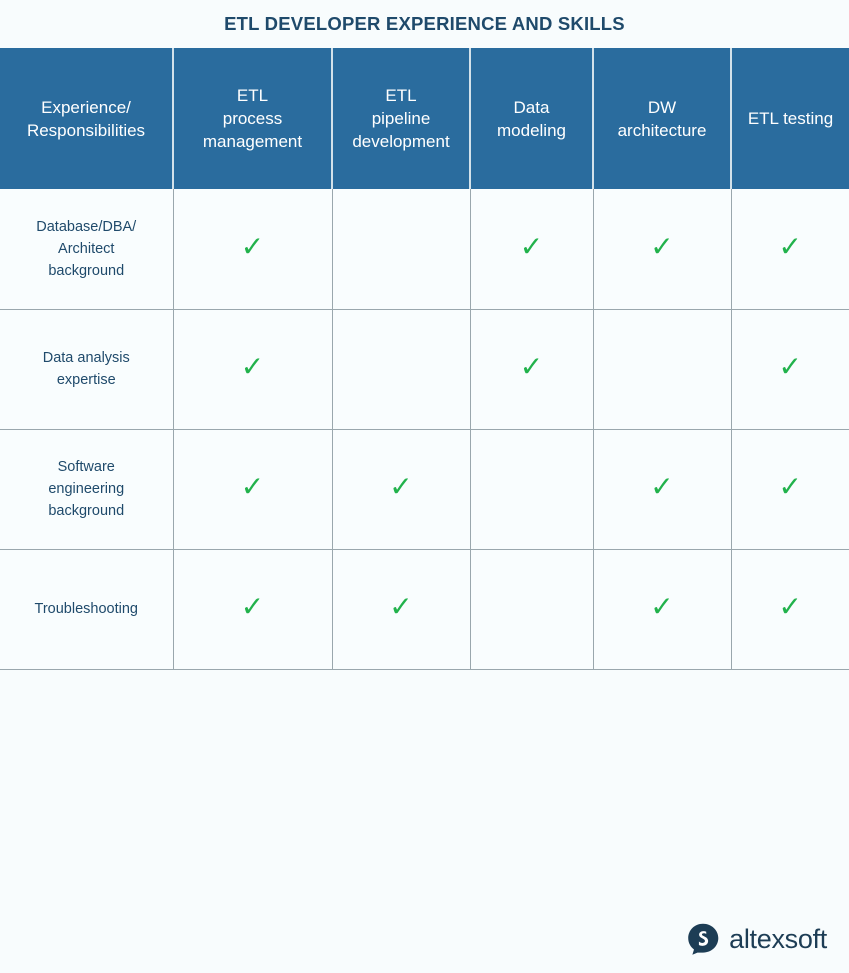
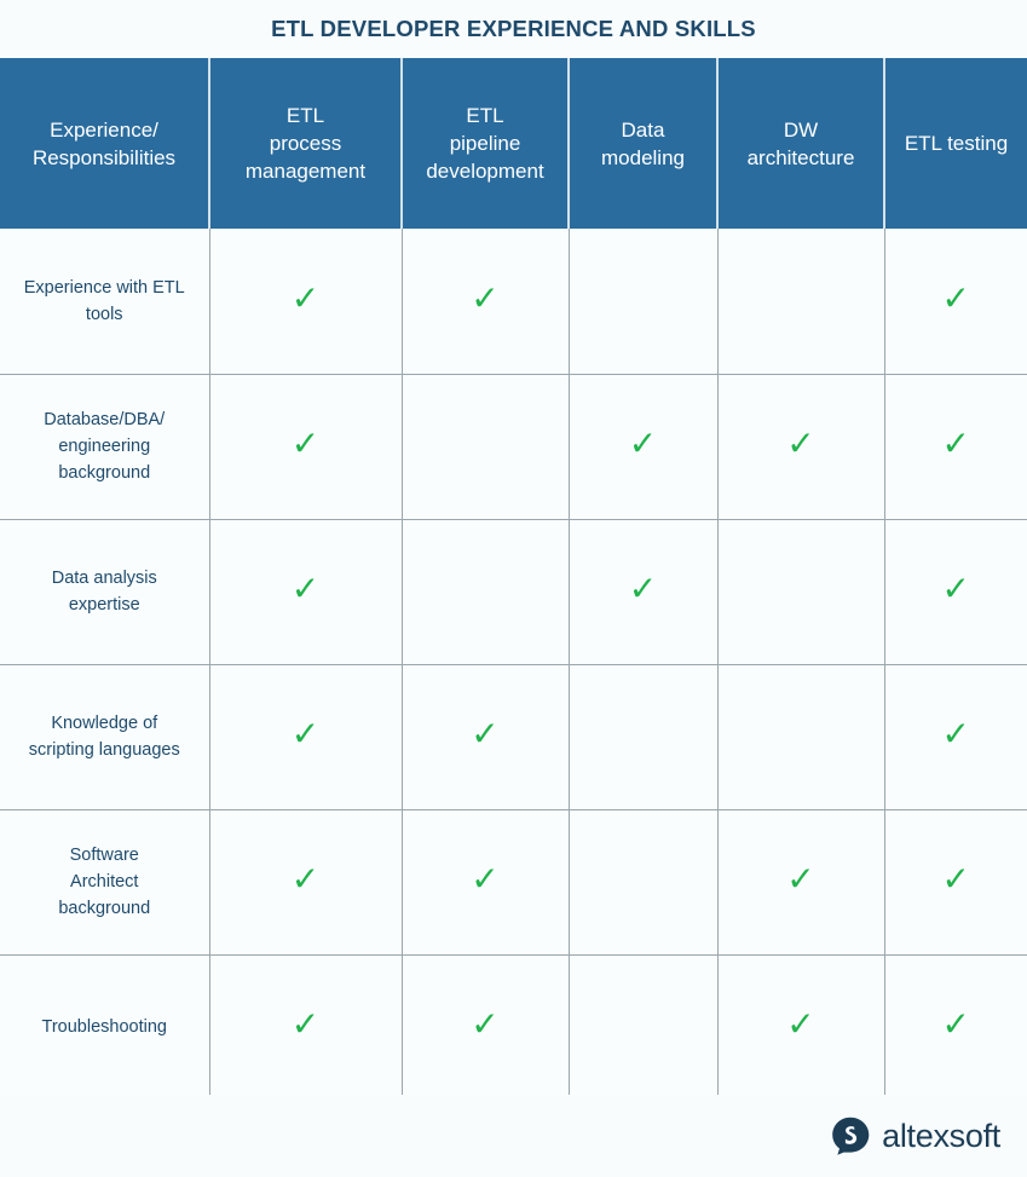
  ETL DEVELOPER EXPERIENCE AND SKILLS
  Experience/ Responsibilities	ETL process management	ETL pipeline development	Data modeling	DW architecture	ETL testing
+ Experience with ETLtools	✓	✓			✓
- Database/DBA/Architectbackground	✓		✓	✓	✓
+ Database/DBA/engineeringbackground	✓		✓	✓	✓
  Data analysisexpertise	✓		✓		✓
+ Knowledge ofscripting languages	✓	✓			✓
- Softwareengineeringbackground	✓	✓		✓	✓
+ SoftwareArchitectbackground	✓	✓		✓	✓
  Troubleshooting	✓	✓		✓	✓
  altexsoft
